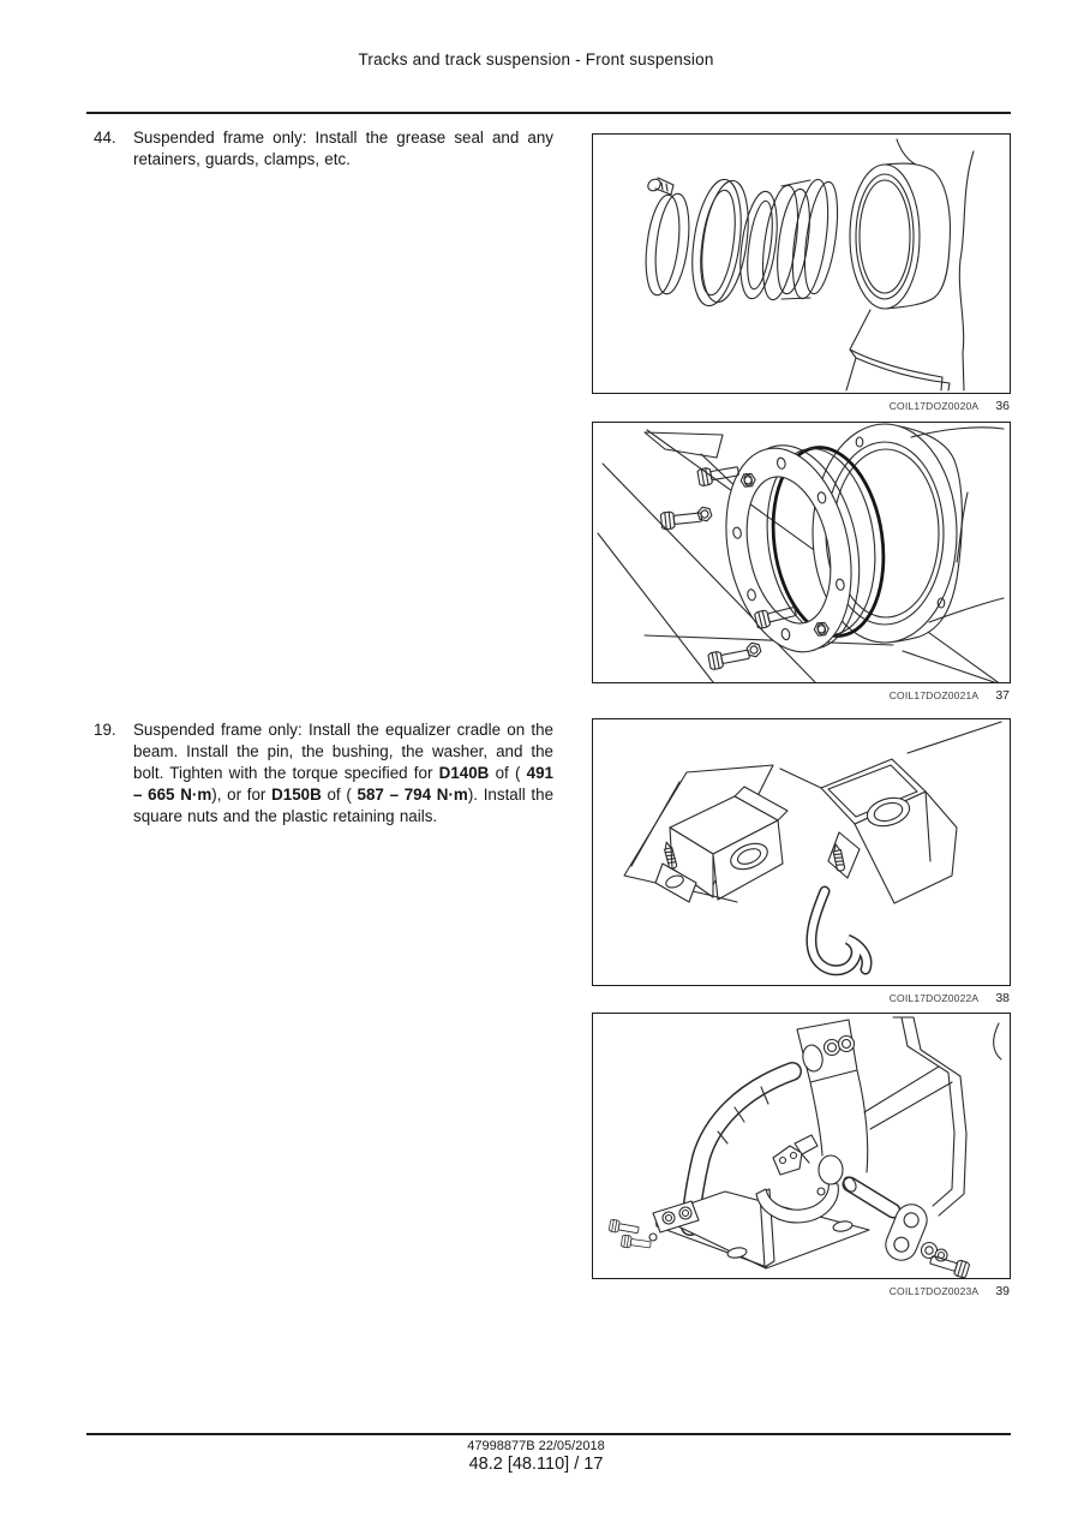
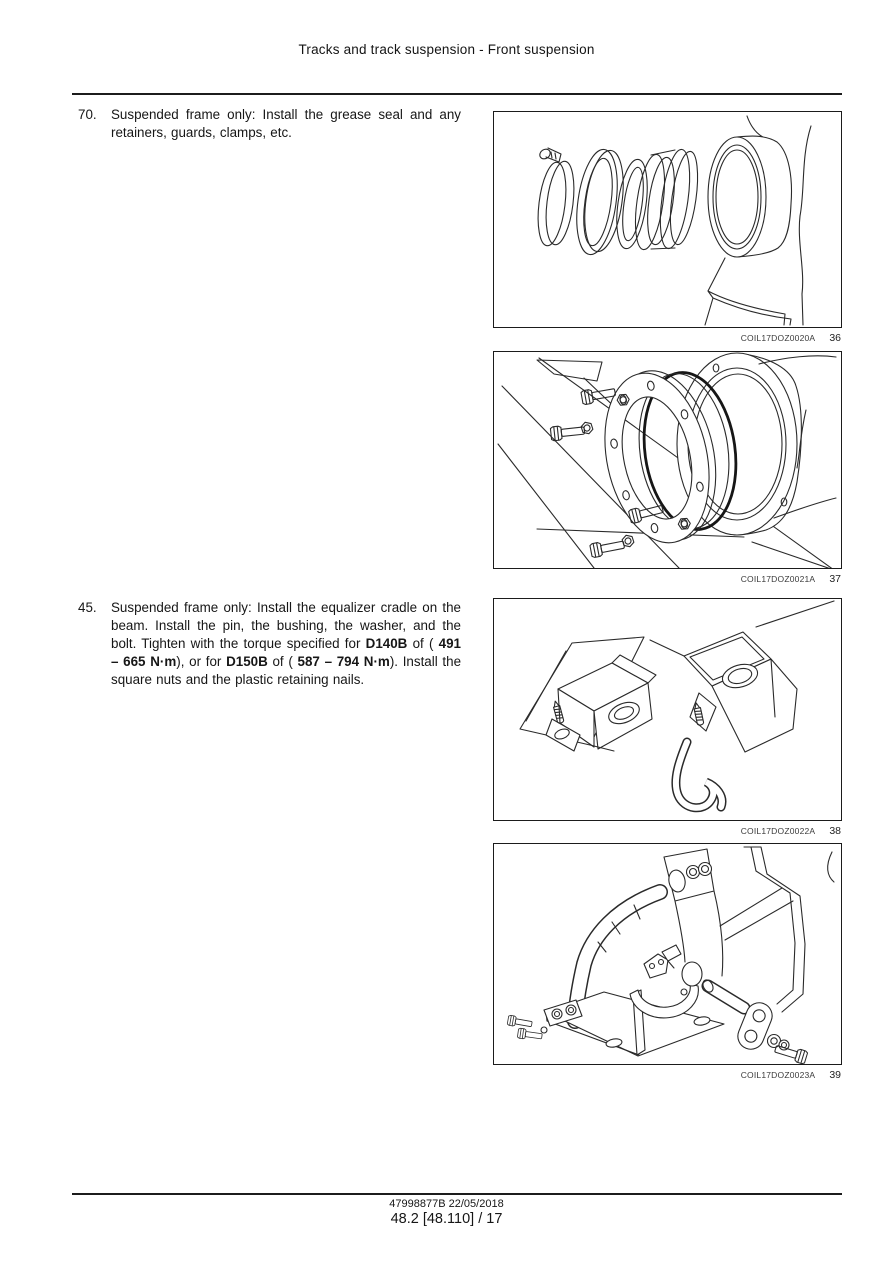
  Tracks and track suspension - Front suspension
- 44.
+ 70.
  Suspended frame only: Install the grease seal and any retainers, guards, clamps, etc.
- 19.
+ 45.
  Suspended frame only: Install the equalizer cradle on the beam. Install the pin, the bushing, the washer, and the bolt. Tighten with the torque specified for D140B of ( 491 – 665 N·m), or for D150B of ( 587 – 794 N·m). Install the square nuts and the plastic retaining nails.
  COIL17DOZ0020A
  36
  COIL17DOZ0021A
  37
  COIL17DOZ0022A
  38
  COIL17DOZ0023A
  39
  47998877B 22/05/2018
  48.2 [48.110] / 17
